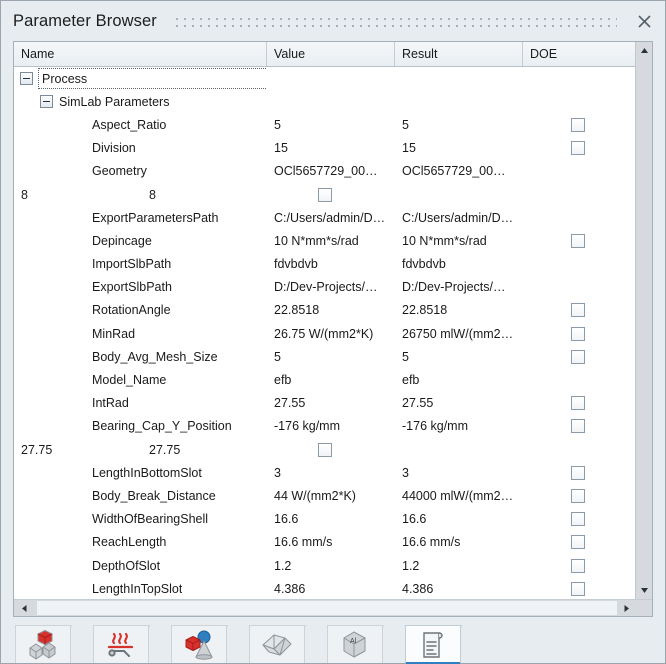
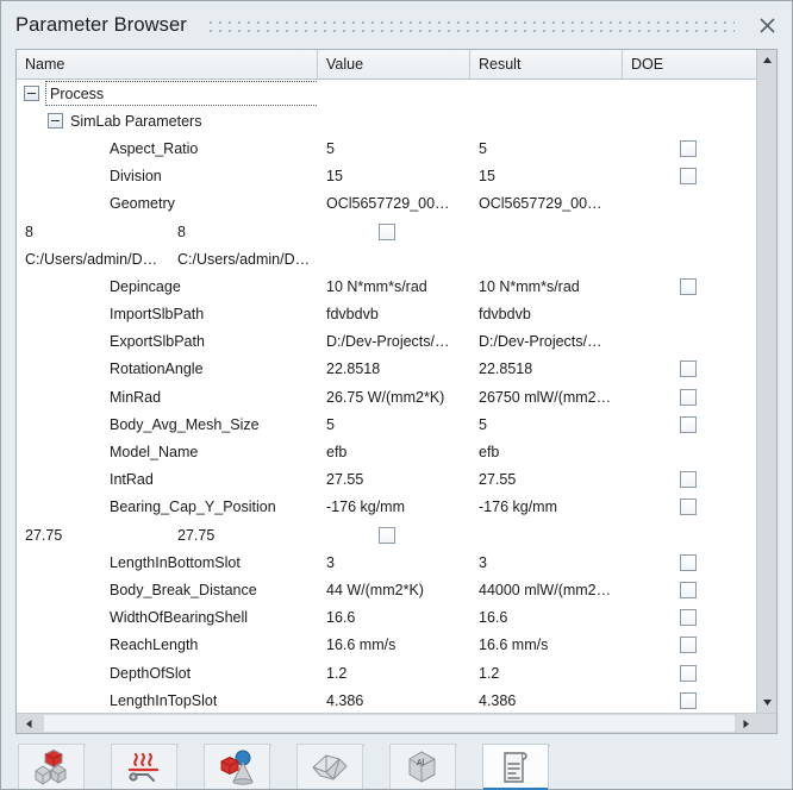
  Parameter Browser
  Name
  Value
  Result
  DOE
  Process
  SimLab Parameters
  Aspect_Ratio
  5
  5
  Division
  15
  15
  Geometry
  OCl5657729_00…
  OCl5657729_00…
  8
  8
- ExportParametersPath
  C:/Users/admin/D…
  C:/Users/admin/D…
  Depincage
  10 N*mm*s/rad
  10 N*mm*s/rad
  ImportSlbPath
  fdvbdvb
  fdvbdvb
  ExportSlbPath
  D:/Dev-Projects/…
  D:/Dev-Projects/…
  RotationAngle
  22.8518
  22.8518
  MinRad
  26.75 W/(mm2*K)
  26750 mlW/(mm2…
  Body_Avg_Mesh_Size
  5
  5
  Model_Name
  efb
  efb
  IntRad
  27.55
  27.55
  Bearing_Cap_Y_Position
  -176 kg/mm
  -176 kg/mm
  27.75
  27.75
  LengthInBottomSlot
  3
  3
  Body_Break_Distance
  44 W/(mm2*K)
  44000 mlW/(mm2…
  WidthOfBearingShell
  16.6
  16.6
  ReachLength
  16.6 mm/s
  16.6 mm/s
  DepthOfSlot
  1.2
  1.2
  LengthInTopSlot
  4.386
  4.386
